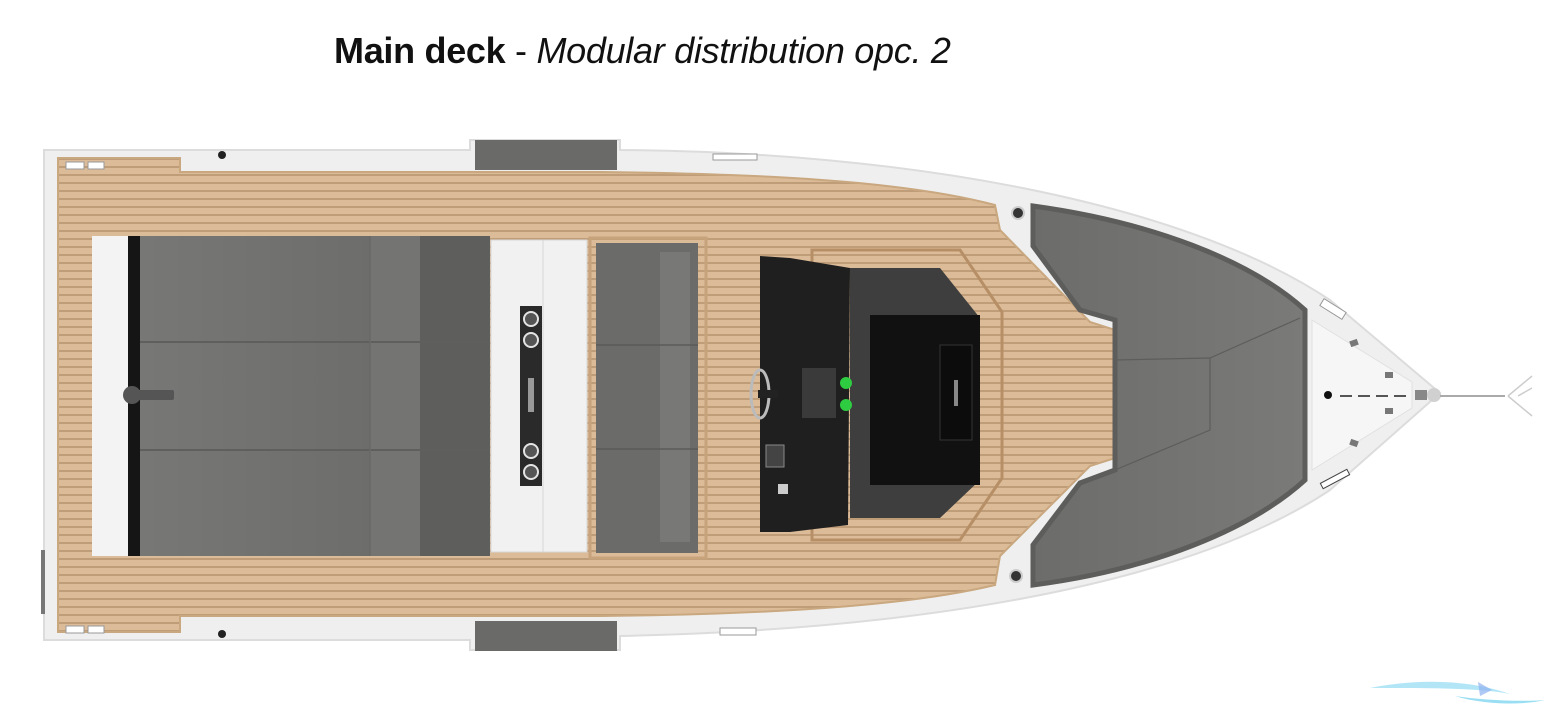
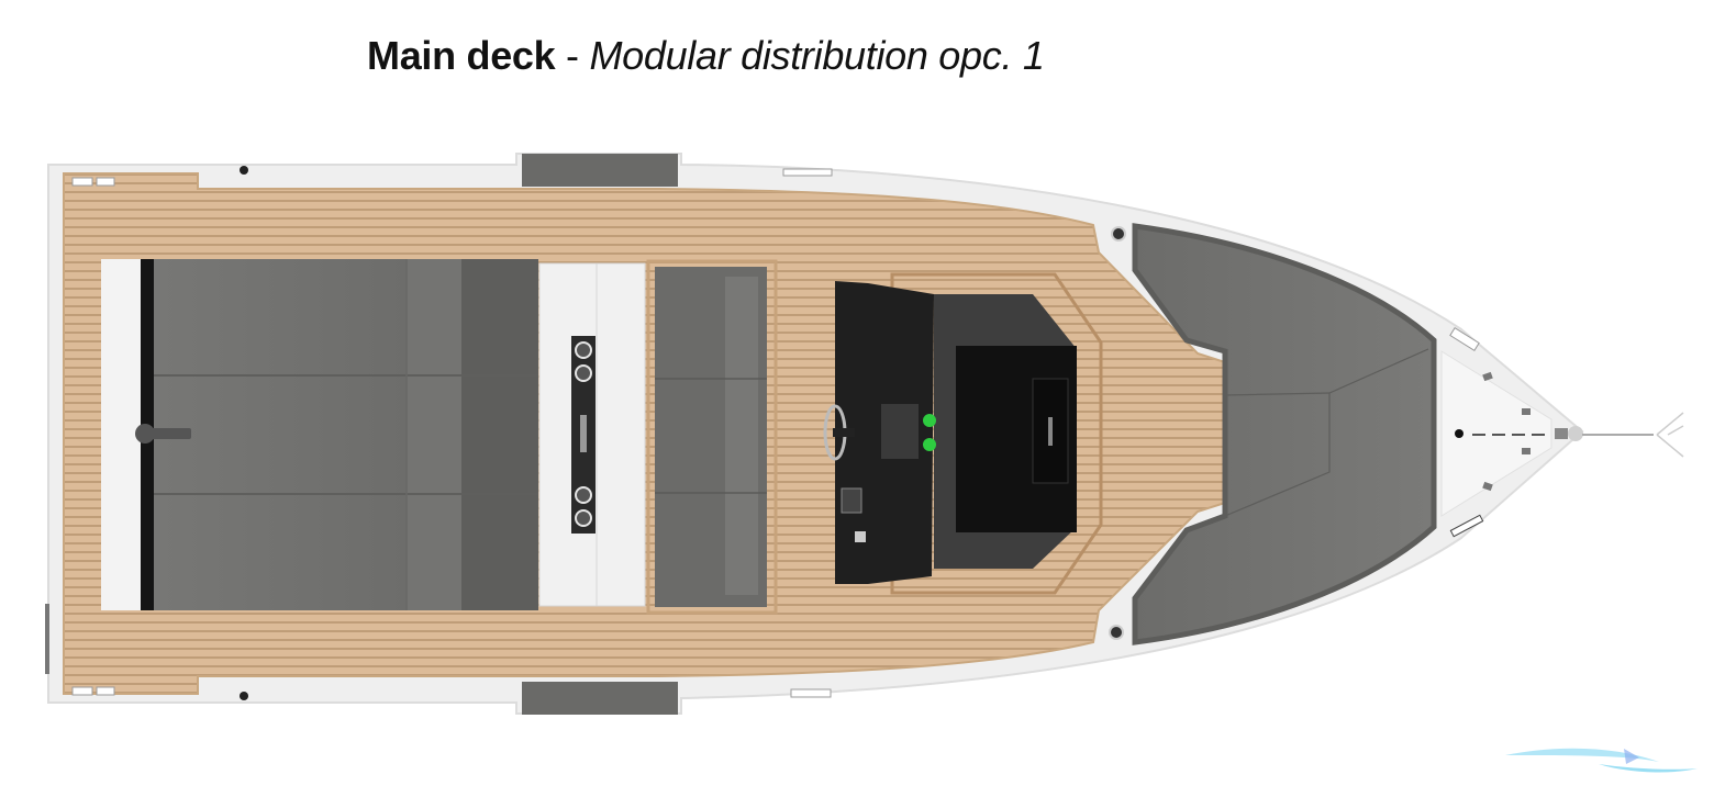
- Main deck - Modular distribution opc. 2
+ Main deck - Modular distribution opc. 1
